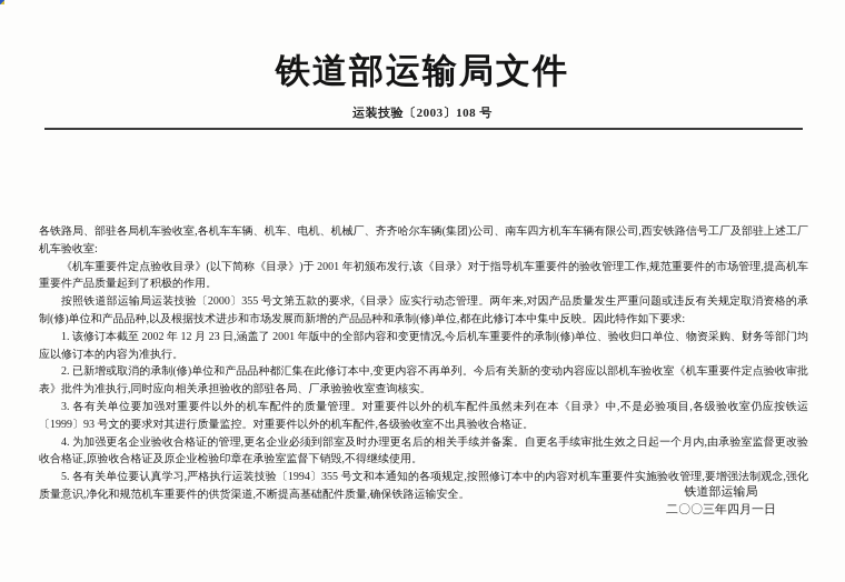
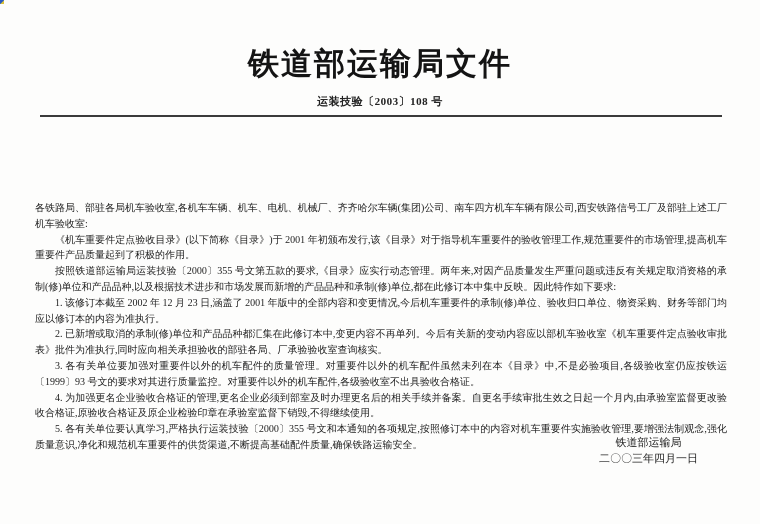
  铁道部运输局文件
  运装技验〔2003〕108 号
  各铁路局、部驻各局机车验收室,各机车车辆、机车、电机、机械厂、齐齐哈尔车辆(集团)公司、南车四方机车车辆有限公司,西安铁路信号工厂及部驻上述工厂机车验收室:
  《机车重要件定点验收目录》(以下简称《目录》)于 2001 年初颁布发行,该《目录》对于指导机车重要件的验收管理工作,规范重要件的市场管理,提高机车重要件产品质量起到了积极的作用。
  按照铁道部运输局运装技验〔2000〕355 号文第五款的要求,《目录》应实行动态管理。两年来,对因产品质量发生严重问题或违反有关规定取消资格的承制(修)单位和产品品种,以及根据技术进步和市场发展而新增的产品品种和承制(修)单位,都在此修订本中集中反映。因此特作如下要求:
  1. 该修订本截至 2002 年 12 月 23 日,涵盖了 2001 年版中的全部内容和变更情况,今后机车重要件的承制(修)单位、验收归口单位、物资采购、财务等部门均应以修订本的内容为准执行。
  2. 已新增或取消的承制(修)单位和产品品种都汇集在此修订本中,变更内容不再单列。今后有关新的变动内容应以部机车验收室《机车重要件定点验收审批表》批件为准执行,同时应向相关承担验收的部驻各局、厂承验验收室查询核实。
  3. 各有关单位要加强对重要件以外的机车配件的质量管理。对重要件以外的机车配件虽然未列在本《目录》中,不是必验项目,各级验收室仍应按铁运〔1999〕93 号文的要求对其进行质量监控。对重要件以外的机车配件,各级验收室不出具验收合格证。
  4. 为加强更名企业验收合格证的管理,更名企业必须到部室及时办理更名后的相关手续并备案。自更名手续审批生效之日起一个月内,由承验室监督更改验收合格证,原验收合格证及原企业检验印章在承验室监督下销毁,不得继续使用。
- 5. 各有关单位要认真学习,严格执行运装技验〔1994〕355 号文和本通知的各项规定,按照修订本中的内容对机车重要件实施验收管理,要增强法制观念,强化质量意识,净化和规范机车重要件的供货渠道,不断提高基础配件质量,确保铁路运输安全。
+ 5. 各有关单位要认真学习,严格执行运装技验〔2000〕355 号文和本通知的各项规定,按照修订本中的内容对机车重要件实施验收管理,要增强法制观念,强化质量意识,净化和规范机车重要件的供货渠道,不断提高基础配件质量,确保铁路运输安全。
  铁道部运输局
  二〇〇三年四月一日
